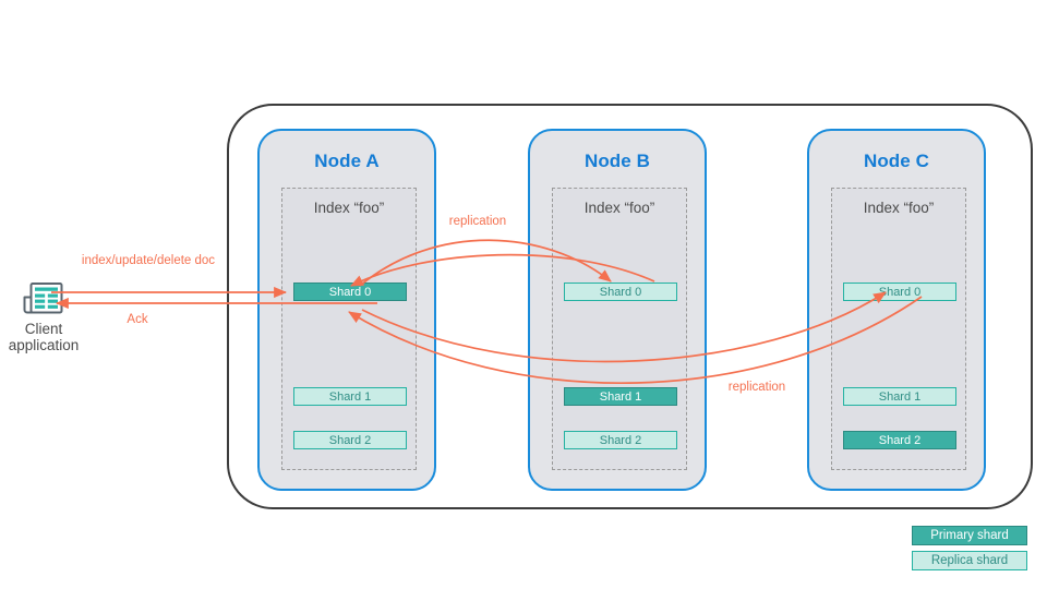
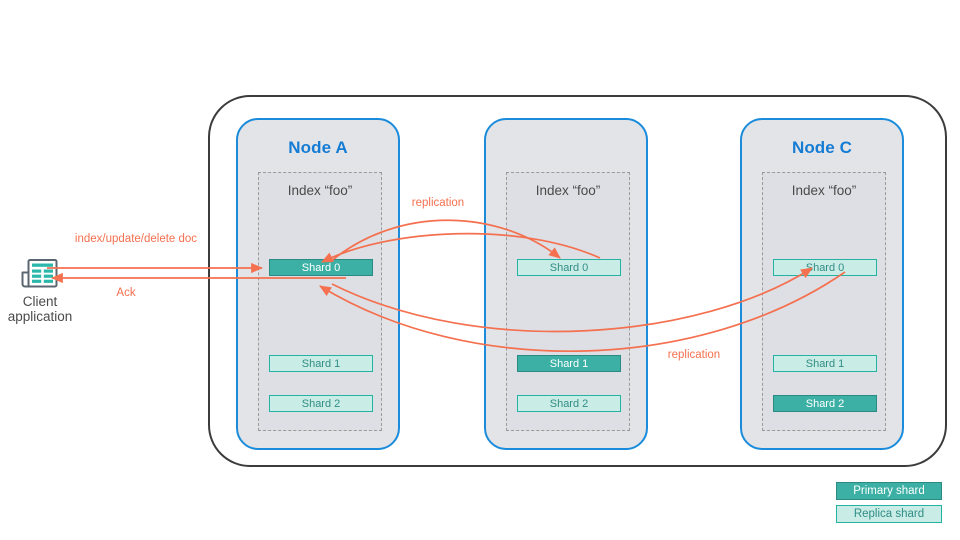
  Node A
  Index “foo”
  Shard 0
  Shard 1
  Shard 2
- Node B
  Index “foo”
  Shard 0
  Shard 1
  Shard 2
  Node C
  Index “foo”
  Shard 0
  Shard 1
  Shard 2
  Client
  application
  index/update/delete doc
  Ack
  replication
  replication
  Primary shard
  Replica shard
